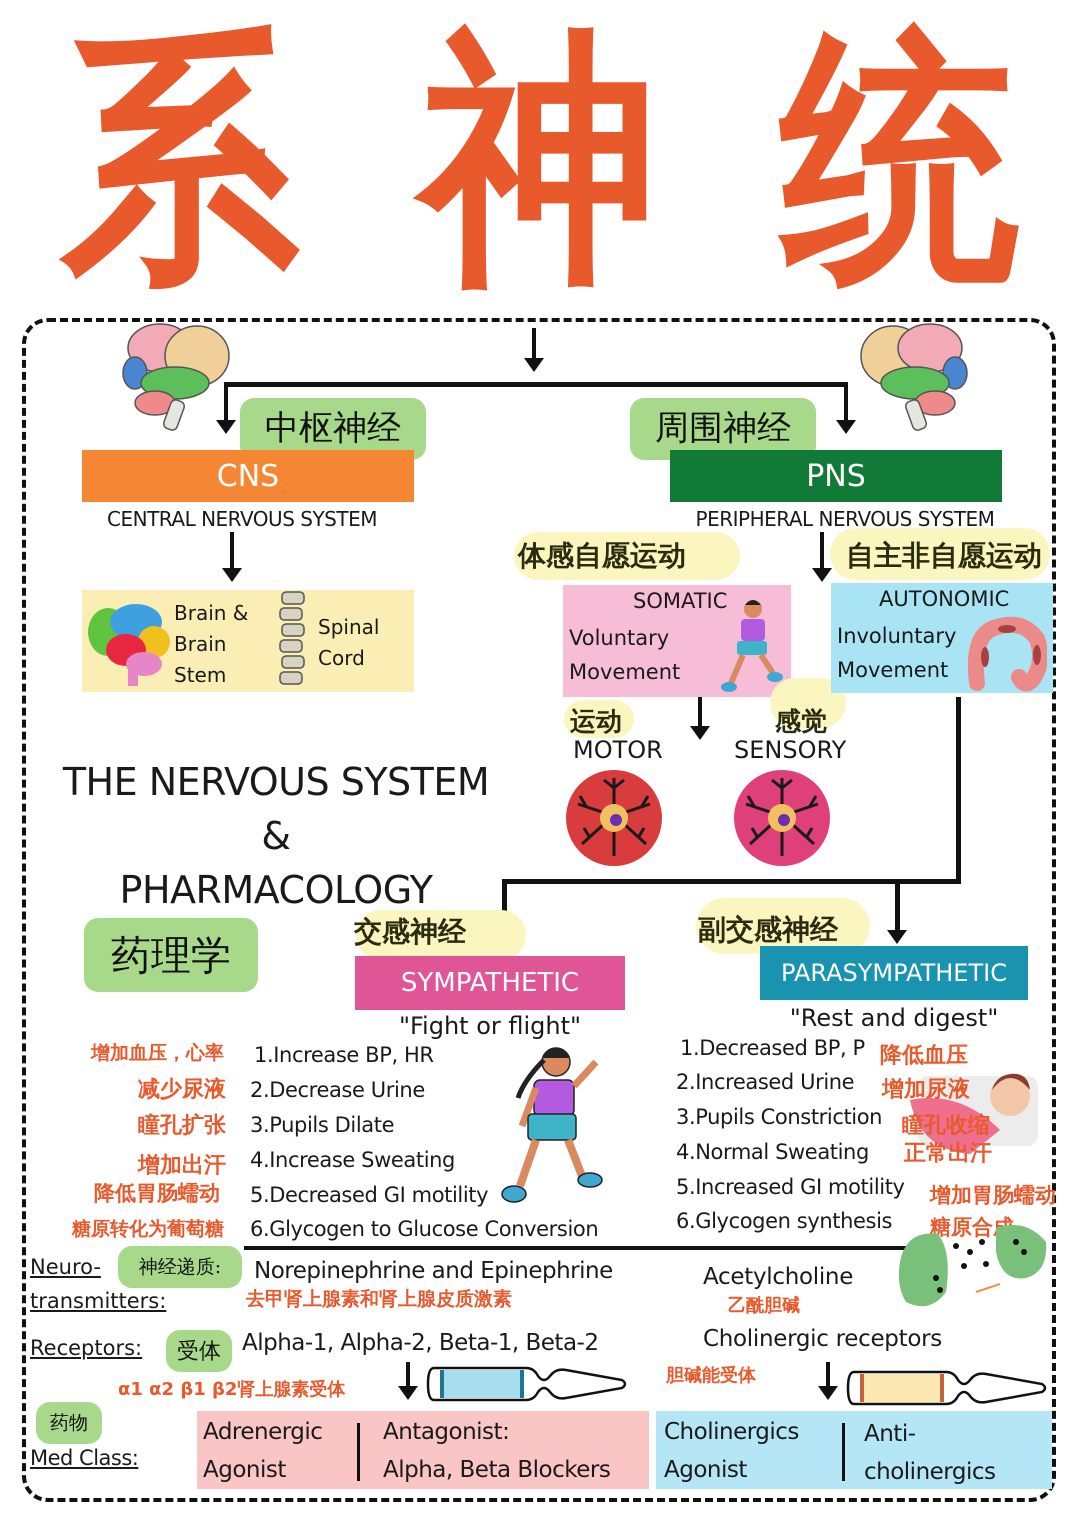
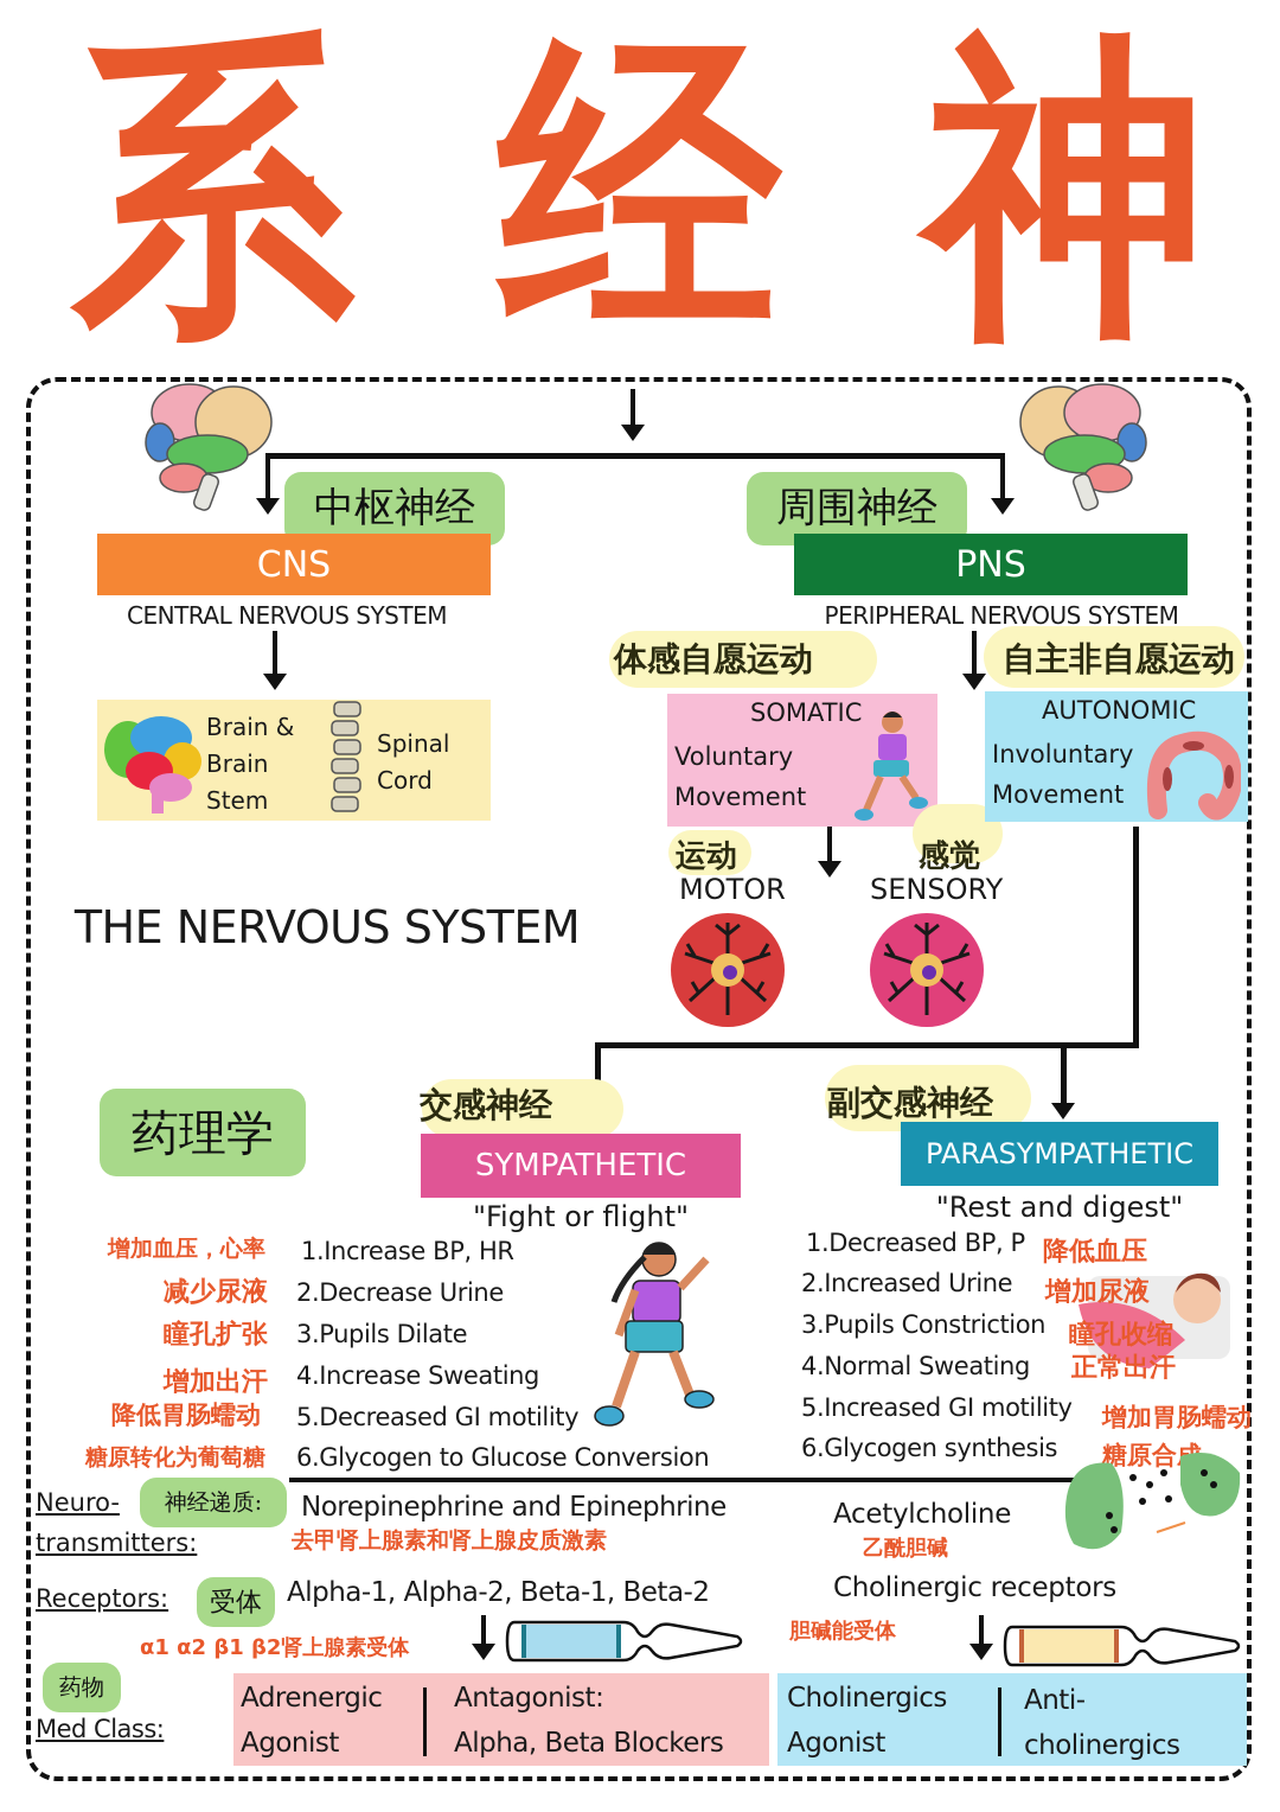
  系
+ 经
  神
- 统
  中枢神经
  CNS
  CENTRAL NERVOUS SYSTEM
  Brain &
  Brain
  Stem
  Spinal
  Cord
  周围神经
  PNS
  PERIPHERAL NERVOUS SYSTEM
  体感自愿运动
  SOMATIC
  Voluntary
  Movement
  运动
  MOTOR
  感觉
  SENSORY
  自主非自愿运动
  AUTONOMIC
  Involuntary
  Movement
  THE NERVOUS SYSTEM
- &
- PHARMACOLOGY
  药理学
  交感神经
  SYMPATHETIC
  "Fight or flight"
  1.Increase BP, HR
  2.Decrease Urine
  3.Pupils Dilate
  4.Increase Sweating
  5.Decreased GI motility
  6.Glycogen to Glucose Conversion
  增加血压，心率
  减少尿液
  瞳孔扩张
  增加出汗
  降低胃肠蠕动
  糖原转化为葡萄糖
  副交感神经
  PARASYMPATHETIC
  "Rest and digest"
  1.Decreased BP, P
  2.Increased Urine
  3.Pupils Constriction
  4.Normal Sweating
  5.Increased GI motility
  6.Glycogen synthesis
  降低血压
  增加尿液
  瞳孔收缩
  正常出汗
  增加胃肠蠕动
  糖原合
  Neuro-
  transmitters:
  神经递质:
  Norepinephrine and Epinephrine
  去甲肾上腺素和肾上腺皮质激素
  Acetylcholine
  乙酰胆碱
  Receptors:
  受体
  Alpha-1, Alpha-2, Beta-1, Beta-2
  α1 α2 β1 β2肾上腺素受体
  Cholinergic receptors
  胆碱能受体
  药物
  Med Class:
  Adrenergic
  Agonist
  Antagonist:
  Alpha, Beta Blockers
  Cholinergics
  Agonist
  Anti-
  cholinergics
